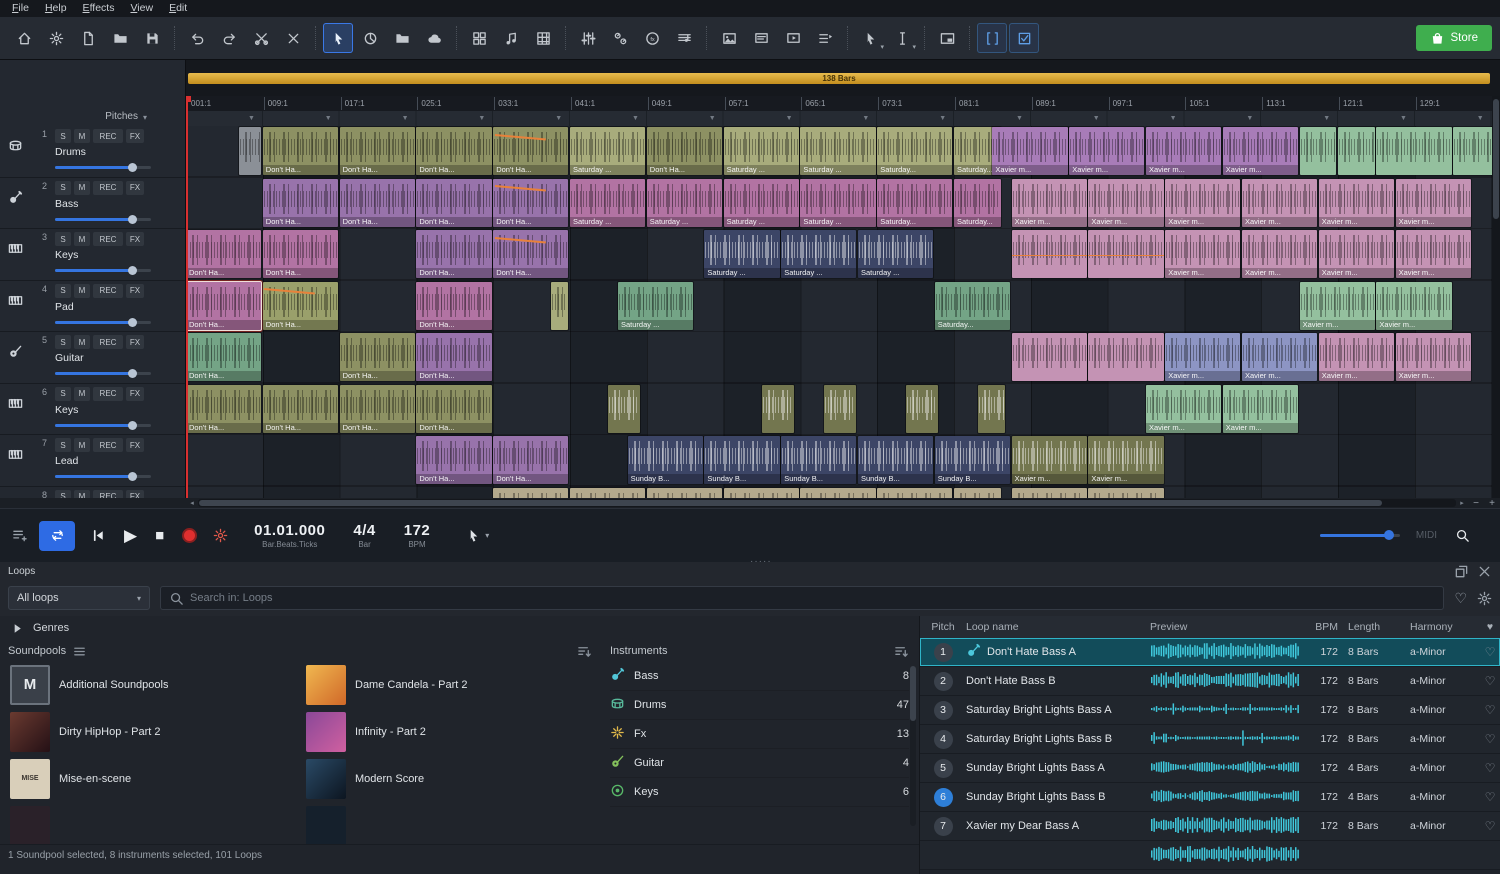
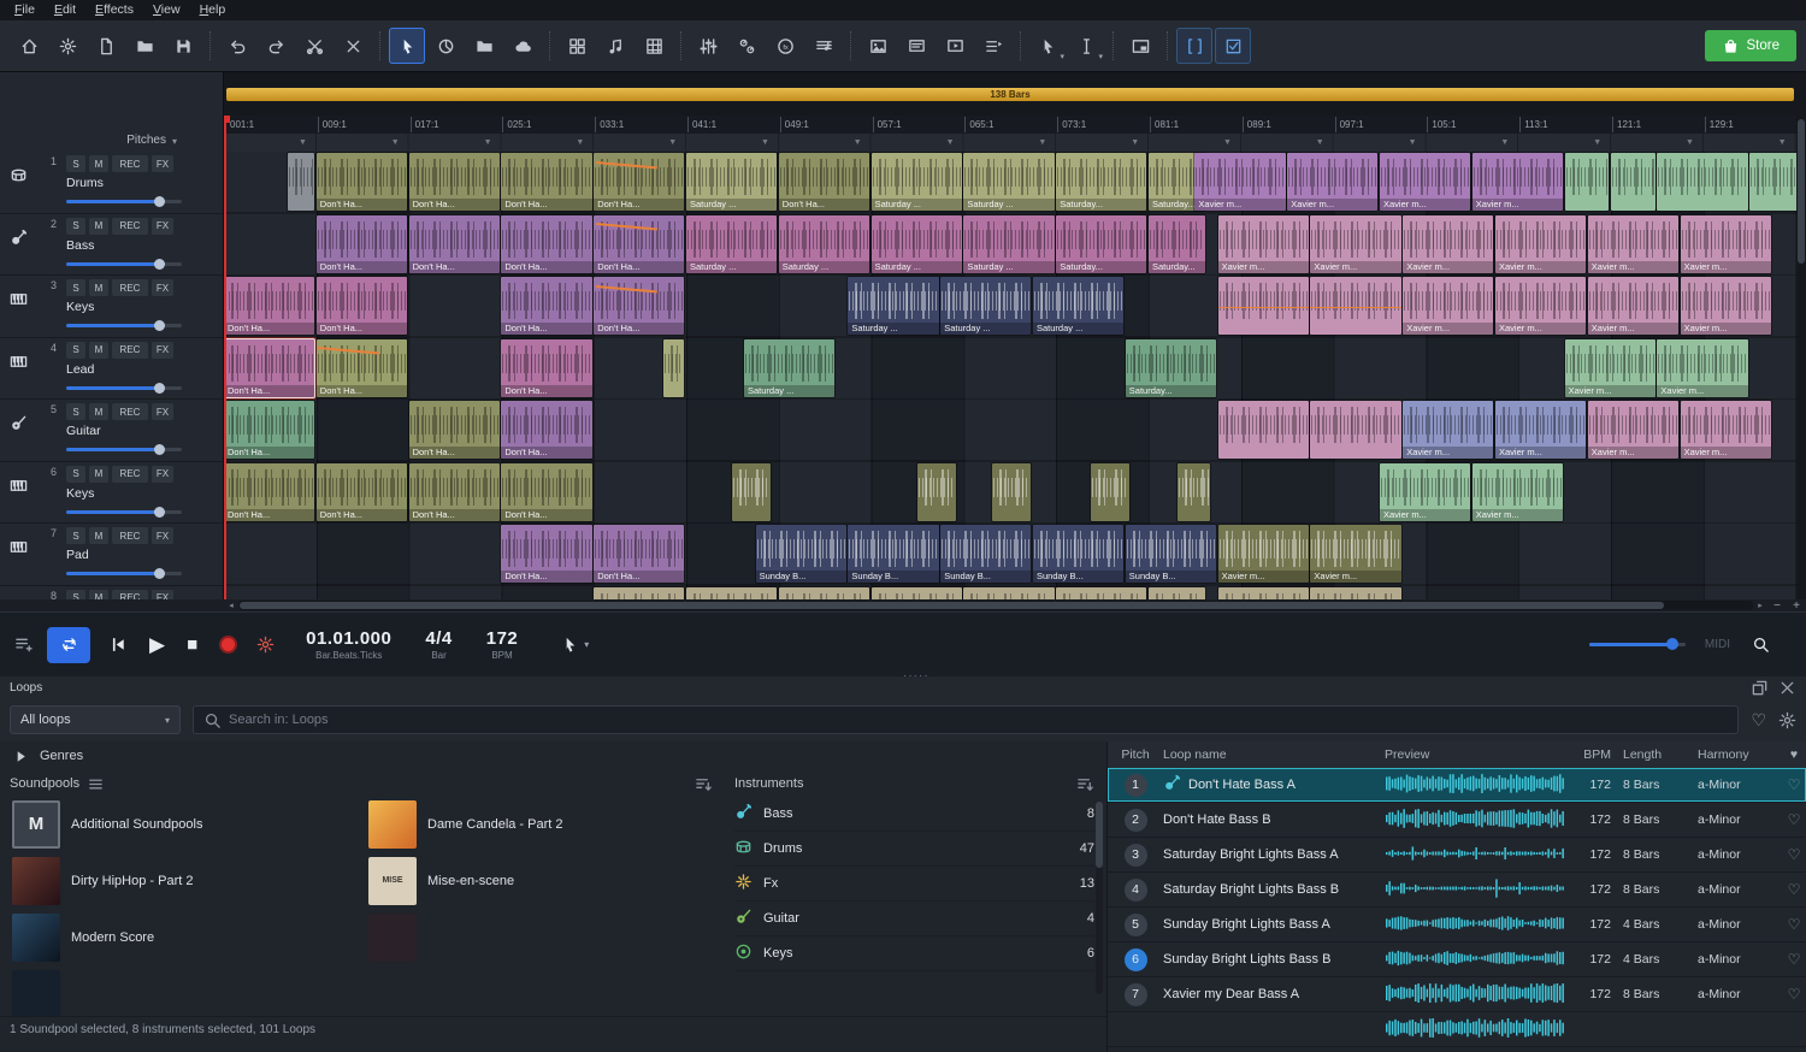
  File
- Help
+ Edit
  Effects
  View
- Edit
+ Help
  Store
  Pitches
  ▾
  1
  S
  M
  REC
  FX
  Drums
  2
  S
  M
  REC
  FX
  Bass
  3
  S
  M
  REC
  FX
  Keys
  4
  S
  M
  REC
  FX
- Pad
+ Lead
  5
  S
  M
  REC
  FX
  Guitar
  6
  S
  M
  REC
  FX
  Keys
  7
  S
  M
  REC
  FX
- Lead
+ Pad
  8
  S
  M
  REC
  FX
  138 Bars
  001:1
  009:1
  017:1
  025:1
  033:1
  041:1
  049:1
  057:1
  065:1
  073:1
  081:1
  089:1
  097:1
  105:1
  113:1
  121:1
  129:1
  Don't Ha...
  Don't Ha...
  Don't Ha...
  Don't Ha...
  Saturday ...
  Don't Ha...
  Saturday ...
  Saturday ...
  Saturday...
  Saturday..
  Xavier m...
  Xavier m...
  Xavier m...
  Xavier m...
  Don't Ha...
  Don't Ha...
  Don't Ha...
  Don't Ha...
  Saturday ...
  Saturday ...
  Saturday ...
  Saturday ...
  Saturday...
  Saturday...
  Xavier m...
  Xavier m...
  Xavier m...
  Xavier m...
  Xavier m...
  Xavier m...
  Don't Ha...
  Don't Ha...
  Don't Ha...
  Don't Ha...
  Saturday ...
  Saturday ...
  Saturday ...
  Xavier m...
  Xavier m...
  Xavier m...
  Xavier m...
  Don't Ha...
  Don't Ha...
  Don't Ha...
  Saturday ...
  Saturday...
  Xavier m...
  Xavier m...
  Don't Ha...
  Don't Ha...
  Don't Ha...
  Xavier m...
  Xavier m...
  Xavier m...
  Xavier m...
  Don't Ha...
  Don't Ha...
  Don't Ha...
  Don't Ha...
  Xavier m...
  Xavier m...
  Don't Ha...
  Don't Ha...
  Sunday B...
  Sunday B...
  Sunday B...
  Sunday B...
  Sunday B...
  Xavier m...
  Xavier m...
  −
  +
  ▶
  ■
  01.01.000
  Bar.Beats.Ticks
  4/4
  Bar
  172
  BPM
  ▾
  MIDI
  Loops
  All loops
  ▾
  Search in: Loops
  ♡
  Genres
  Soundpools
  M
  Additional Soundpools
  Dame Candela - Part 2
  Dirty HipHop - Part 2
- Infinity - Part 2
  Mise-en-scene
  Modern Score
  Instruments
  Bass
  8
  Drums
  47
  Fx
  13
  Guitar
  4
  Keys
  6
  1 Soundpool selected, 8 instruments selected, 101 Loops
  Pitch
  Loop name
  Preview
  BPM
  Length
  Harmony
  ♥
  1
  Don't Hate Bass A
  172
  8 Bars
  a-Minor
  ♡
  2
  Don't Hate Bass B
  172
  8 Bars
  a-Minor
  ♡
  3
  Saturday Bright Lights Bass A
  172
  8 Bars
  a-Minor
  ♡
  4
  Saturday Bright Lights Bass B
  172
  8 Bars
  a-Minor
  ♡
  5
  Sunday Bright Lights Bass A
  172
  4 Bars
  a-Minor
  ♡
  6
  Sunday Bright Lights Bass B
  172
  4 Bars
  a-Minor
  ♡
  7
  Xavier my Dear Bass A
  172
  8 Bars
  a-Minor
  ♡
